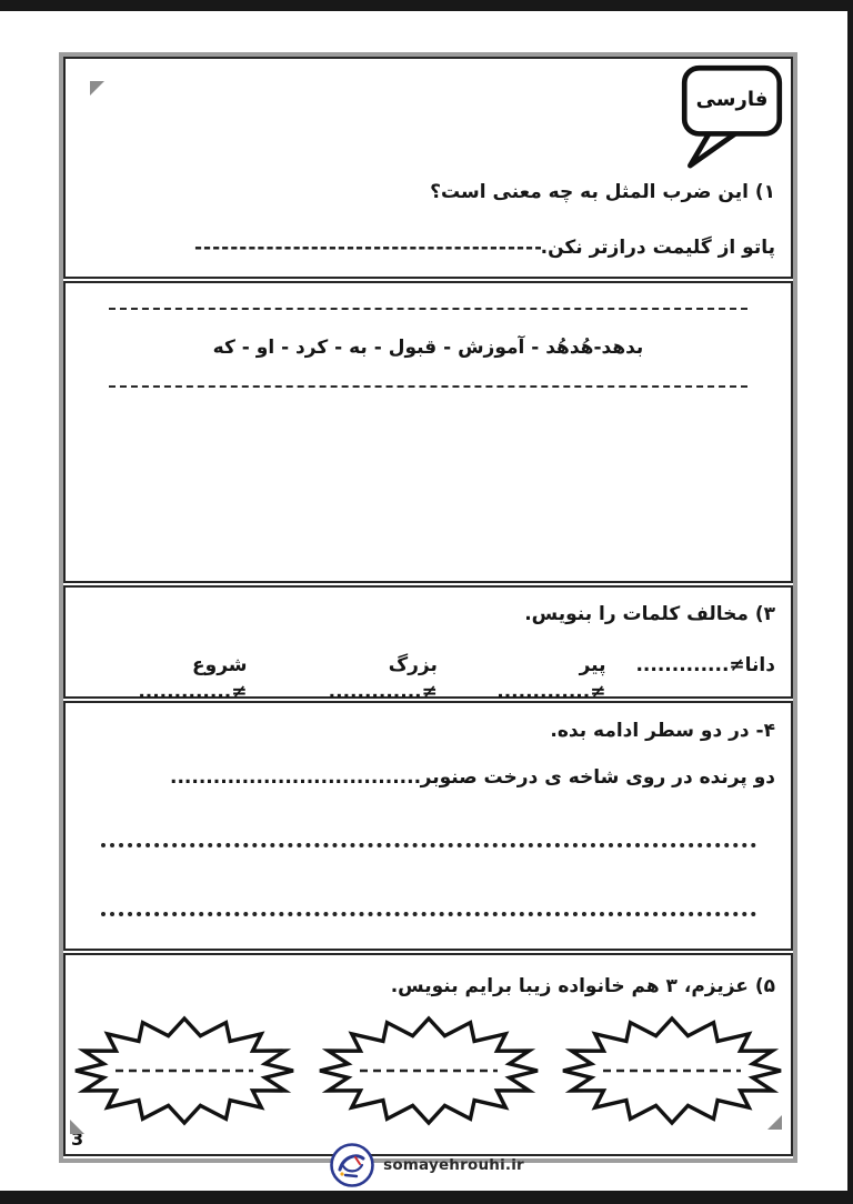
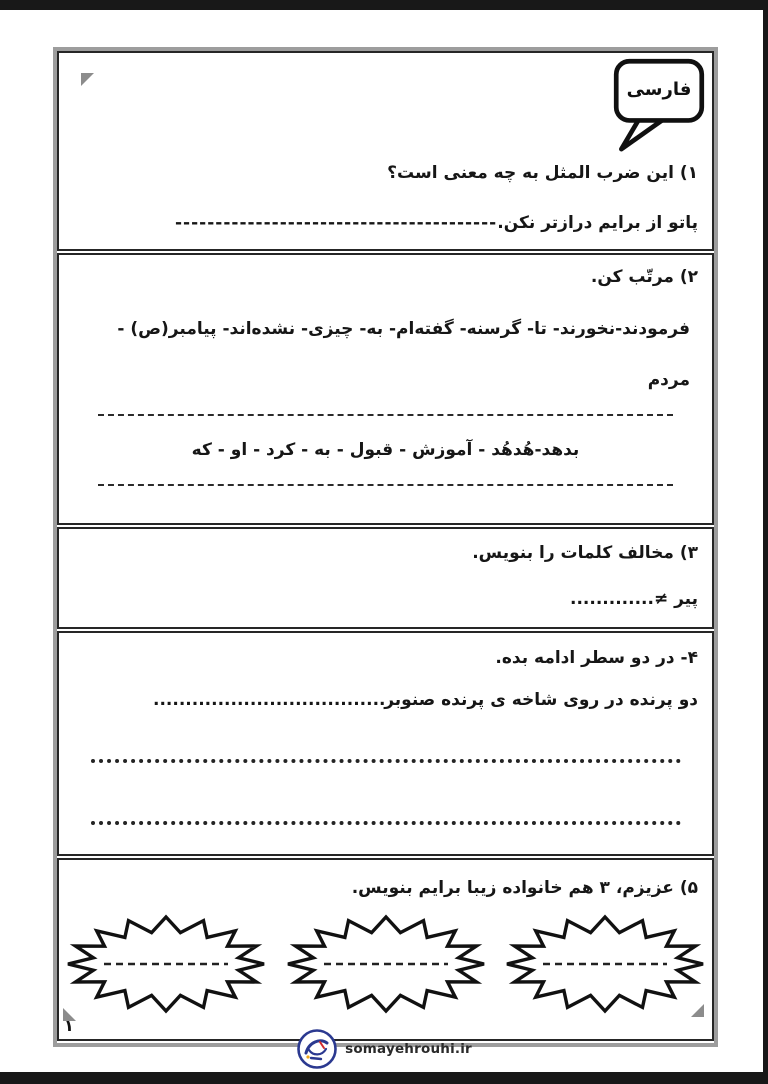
  فارسی
  ۱) این ضرب المثل به چه معنی است؟
- پاتو از گلیمت درازتر نکن.
+ پاتو از برایم درازتر نکن.
+ ۲) مرتّب کن.
+ فرمودند-نخورند- تا- گرسنه- گفته‌ام- به- چیزی- نشده‌اند- پیامبر(ص) -
+ مردم
  بدهد-هُدهُد - آموزش - قبول - به - کرد - او - که
  ۳) مخالف کلمات را بنویس.
- دانا≠.............
  پیر ≠.............
- بزرگ ≠.............
- شروع ≠.............
  ۴- در دو سطر ادامه بده.
- دو پرنده در روی شاخه ی درخت صنوبر
+ دو پرنده در روی شاخه ی پرنده صنوبر
  ۵) عزیزم، ۳ هم خانواده زیبا برایم بنویس.
- 3
+ ۱
  somayehrouhi.ir
